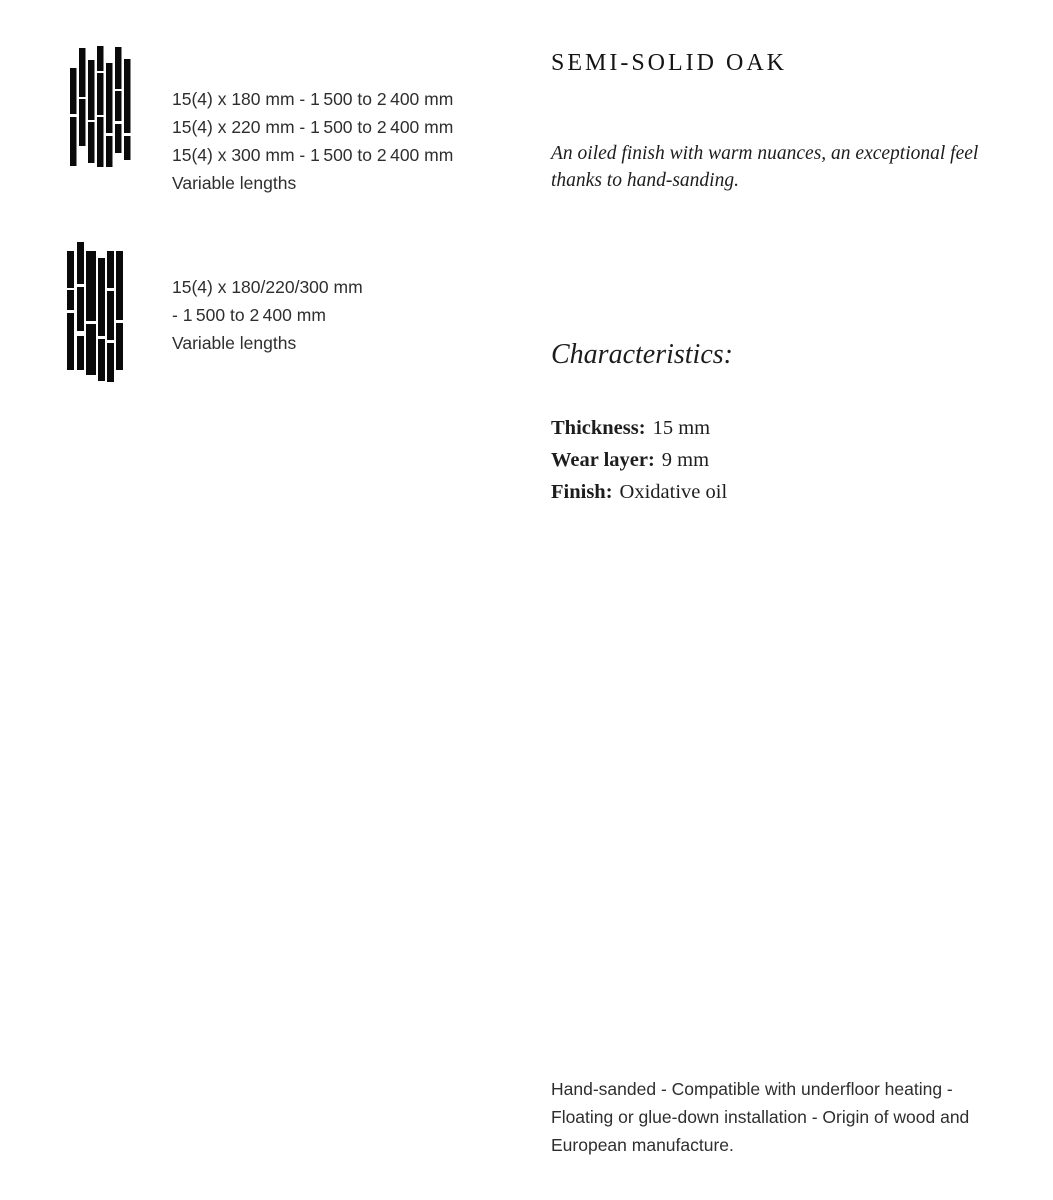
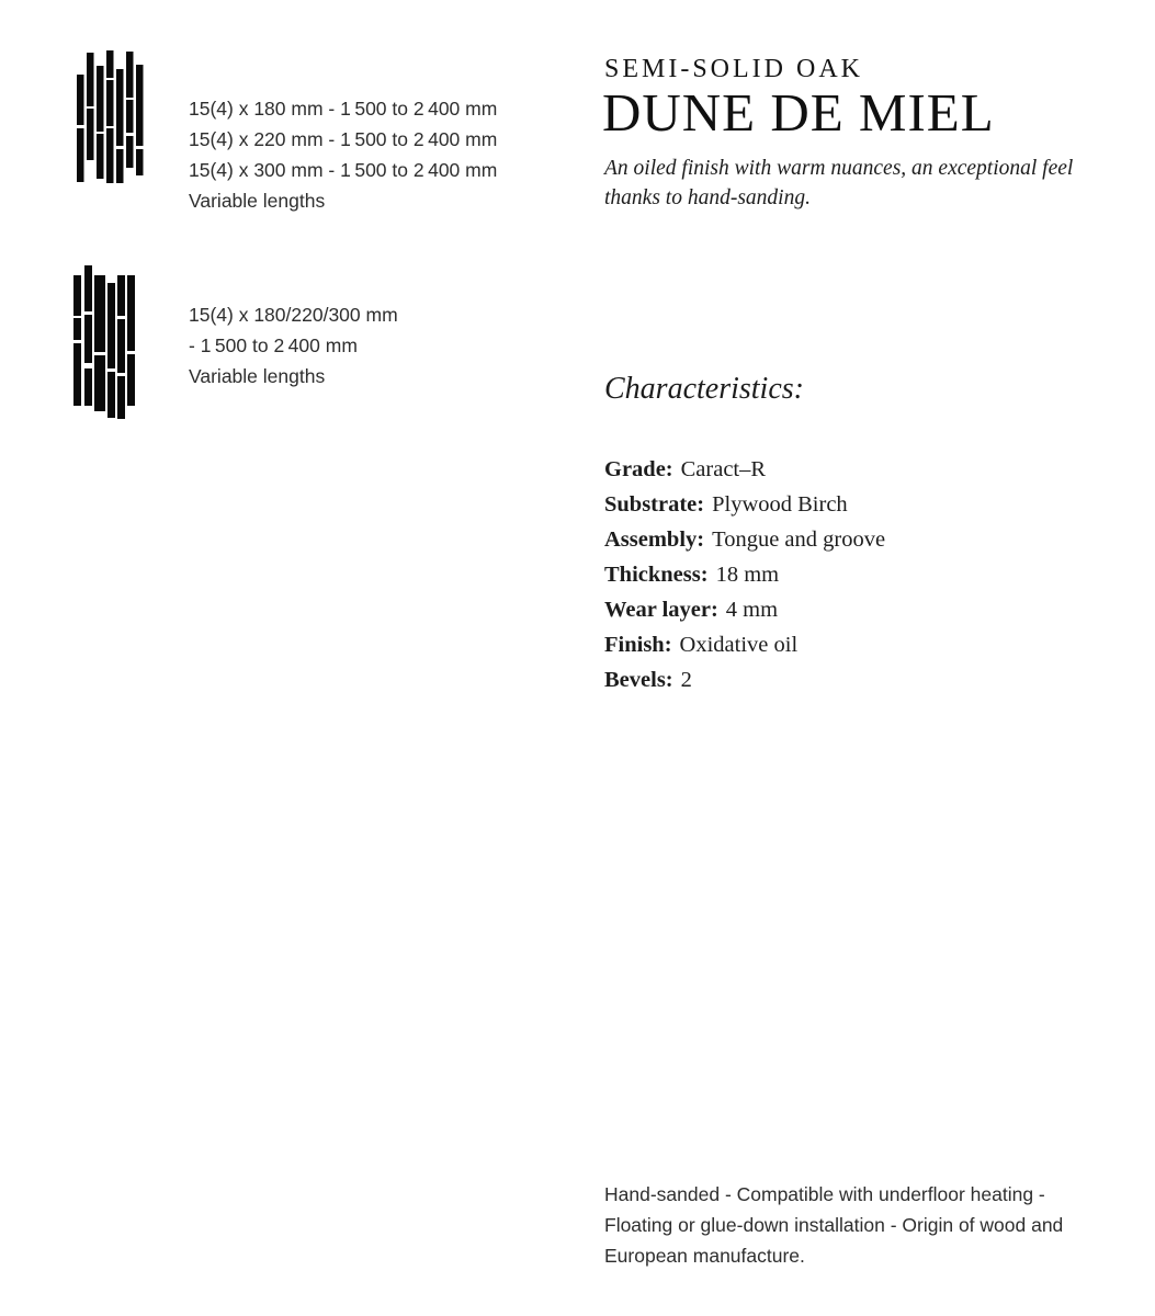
  15(4) x 180 mm - 1 500 to 2 400 mm
  15(4) x 220 mm - 1 500 to 2 400 mm
  15(4) x 300 mm - 1 500 to 2 400 mm
  Variable lengths
  15(4) x 180/220/300 mm
  - 1 500 to 2 400 mm
  Variable lengths
  SEMI-SOLID OAK
+ DUNE DE MIEL
  An oiled finish with warm nuances, an exceptional feel
  thanks to hand-sanding.
  Characteristics:
+ Grade: Caract–R
+ Substrate: Plywood Birch
+ Assembly: Tongue and groove
- Thickness: 15 mm
+ Thickness: 18 mm
- Wear layer: 9 mm
+ Wear layer: 4 mm
  Finish: Oxidative oil
+ Bevels: 2
  Hand-sanded - Compatible with underfloor heating -
  Floating or glue-down installation - Origin of wood and
  European manufacture.
